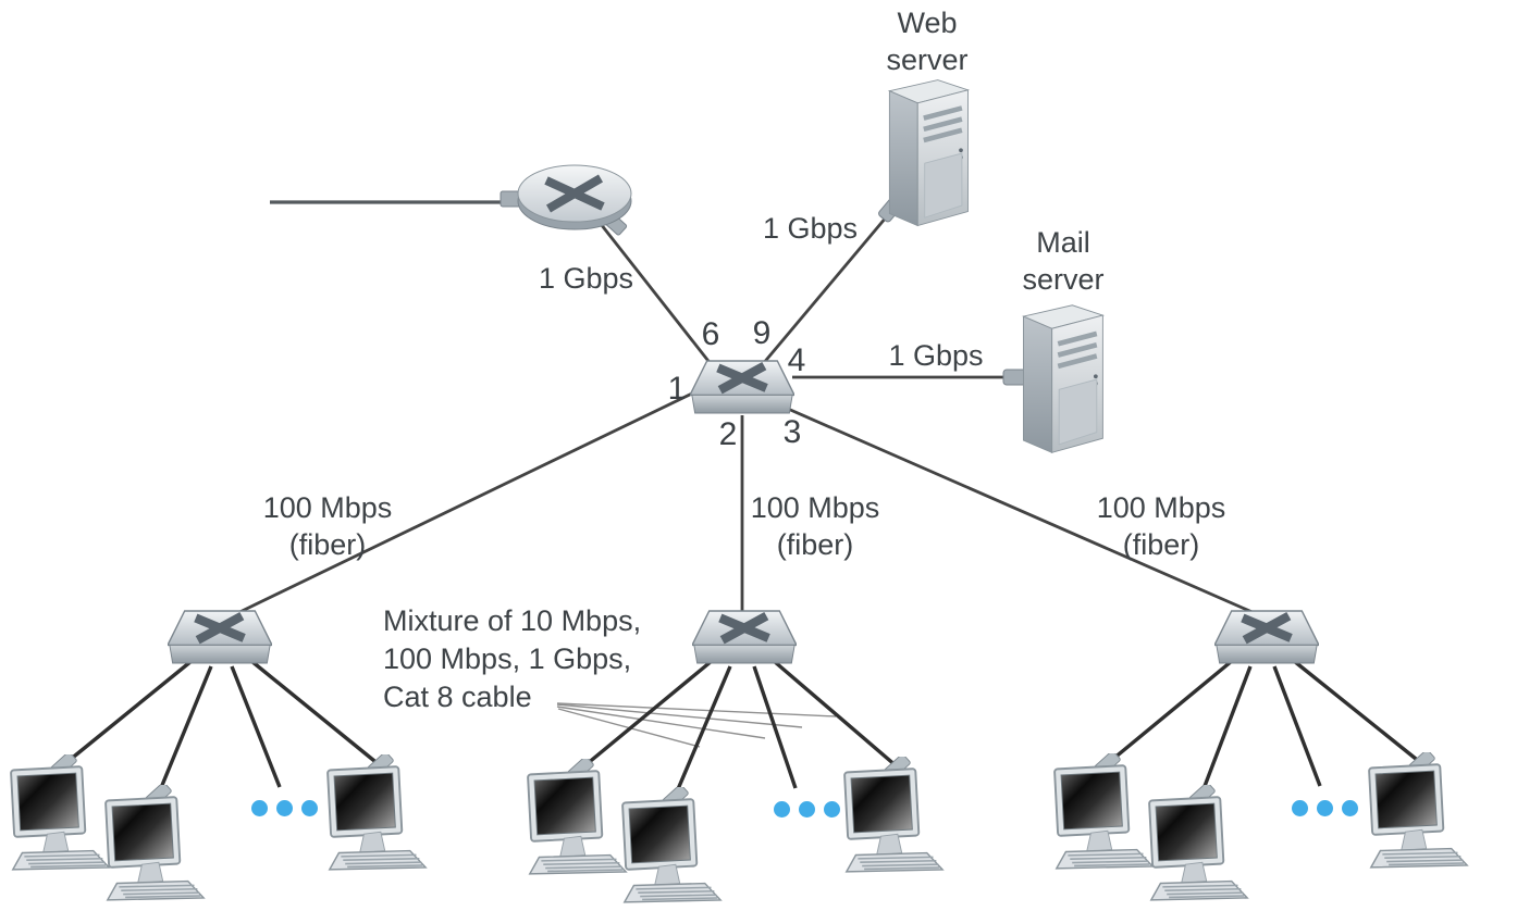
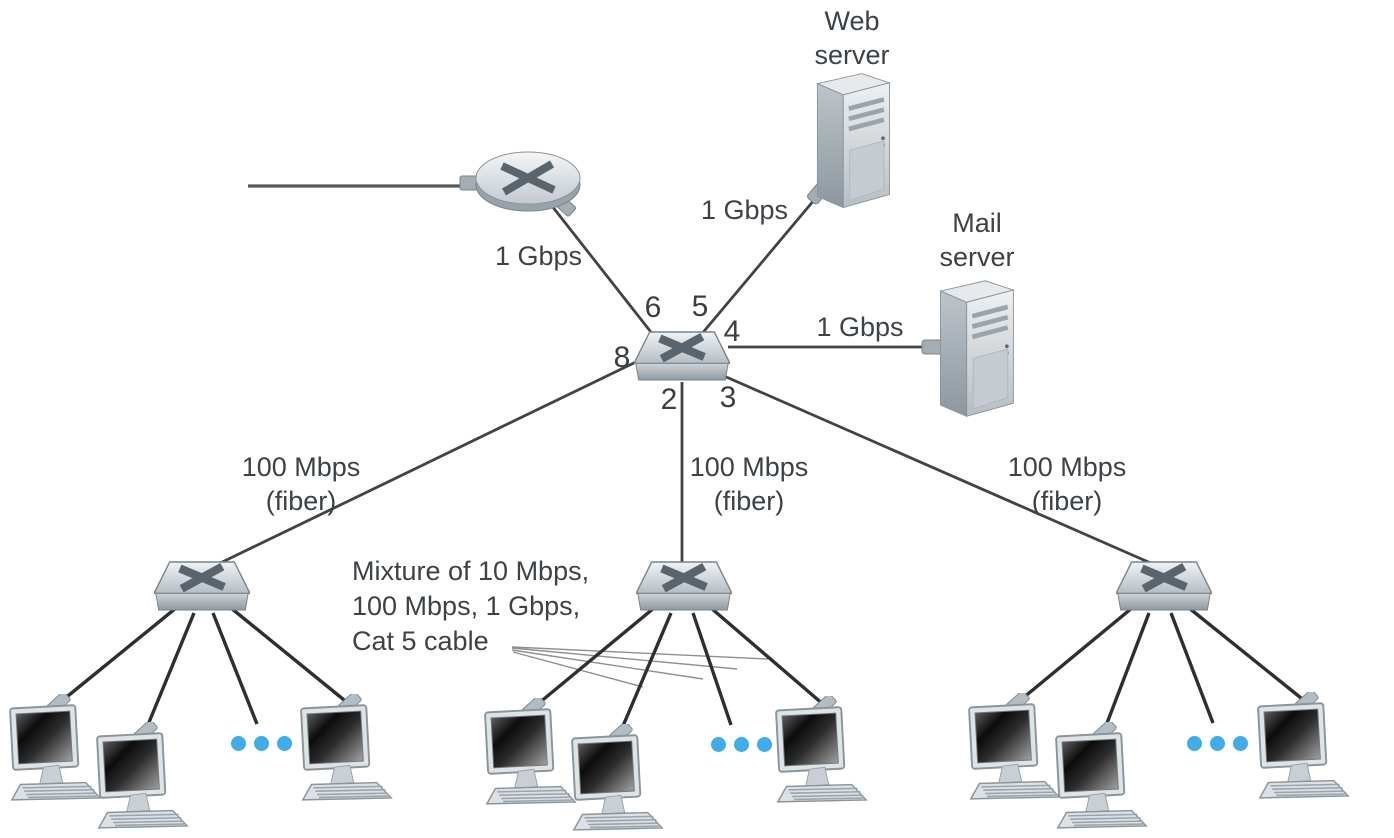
  1 Gbps
  1 Gbps
  1 Gbps
  Web
  server
  Mail
  server
  100 Mbps
  (fiber)
  100 Mbps
  (fiber)
  100 Mbps
  (fiber)
  Mixture of 10 Mbps,
  100 Mbps, 1 Gbps,
- Cat 8 cable
+ Cat 5 cable
- 1
+ 8
  2
  3
  4
- 9
+ 5
  6
